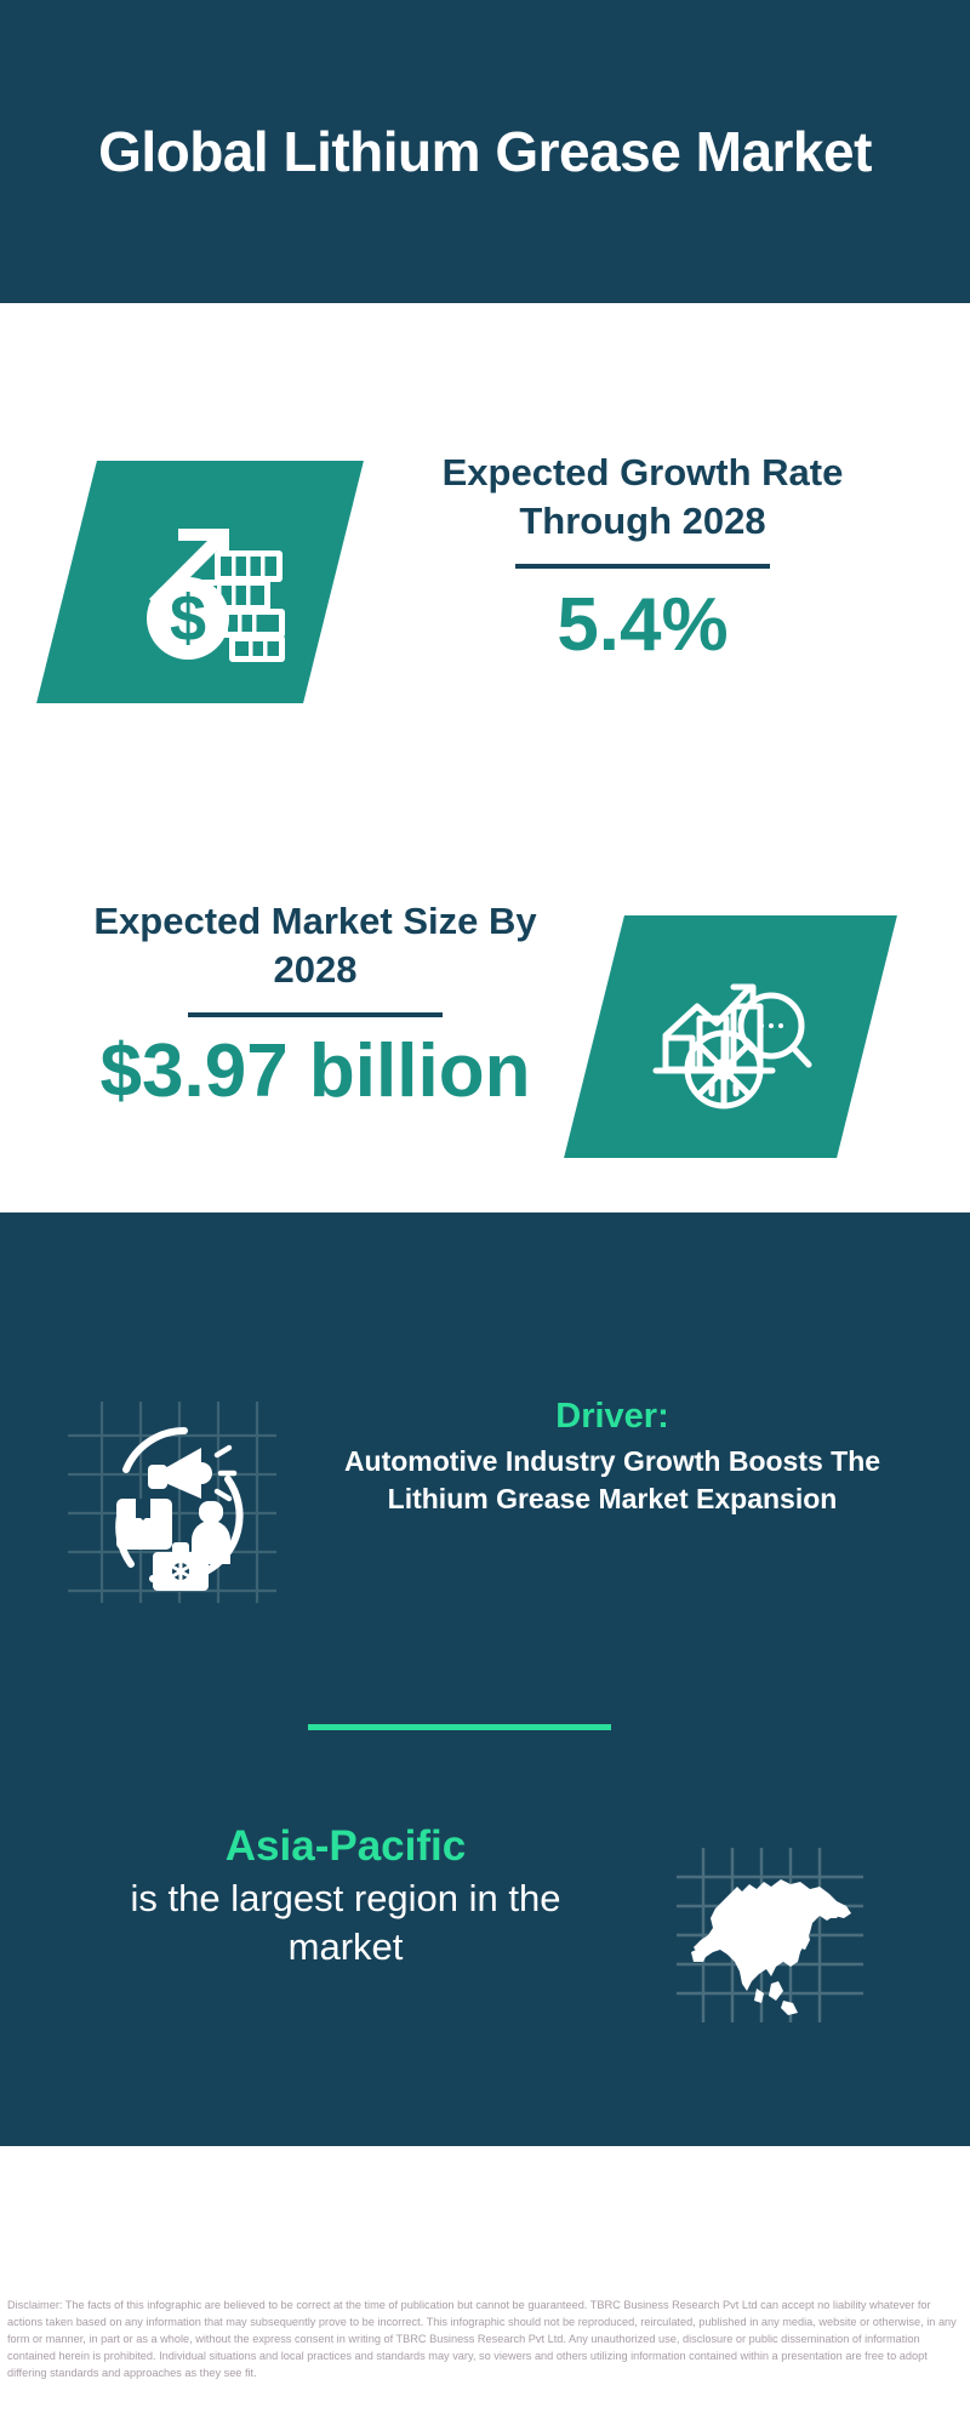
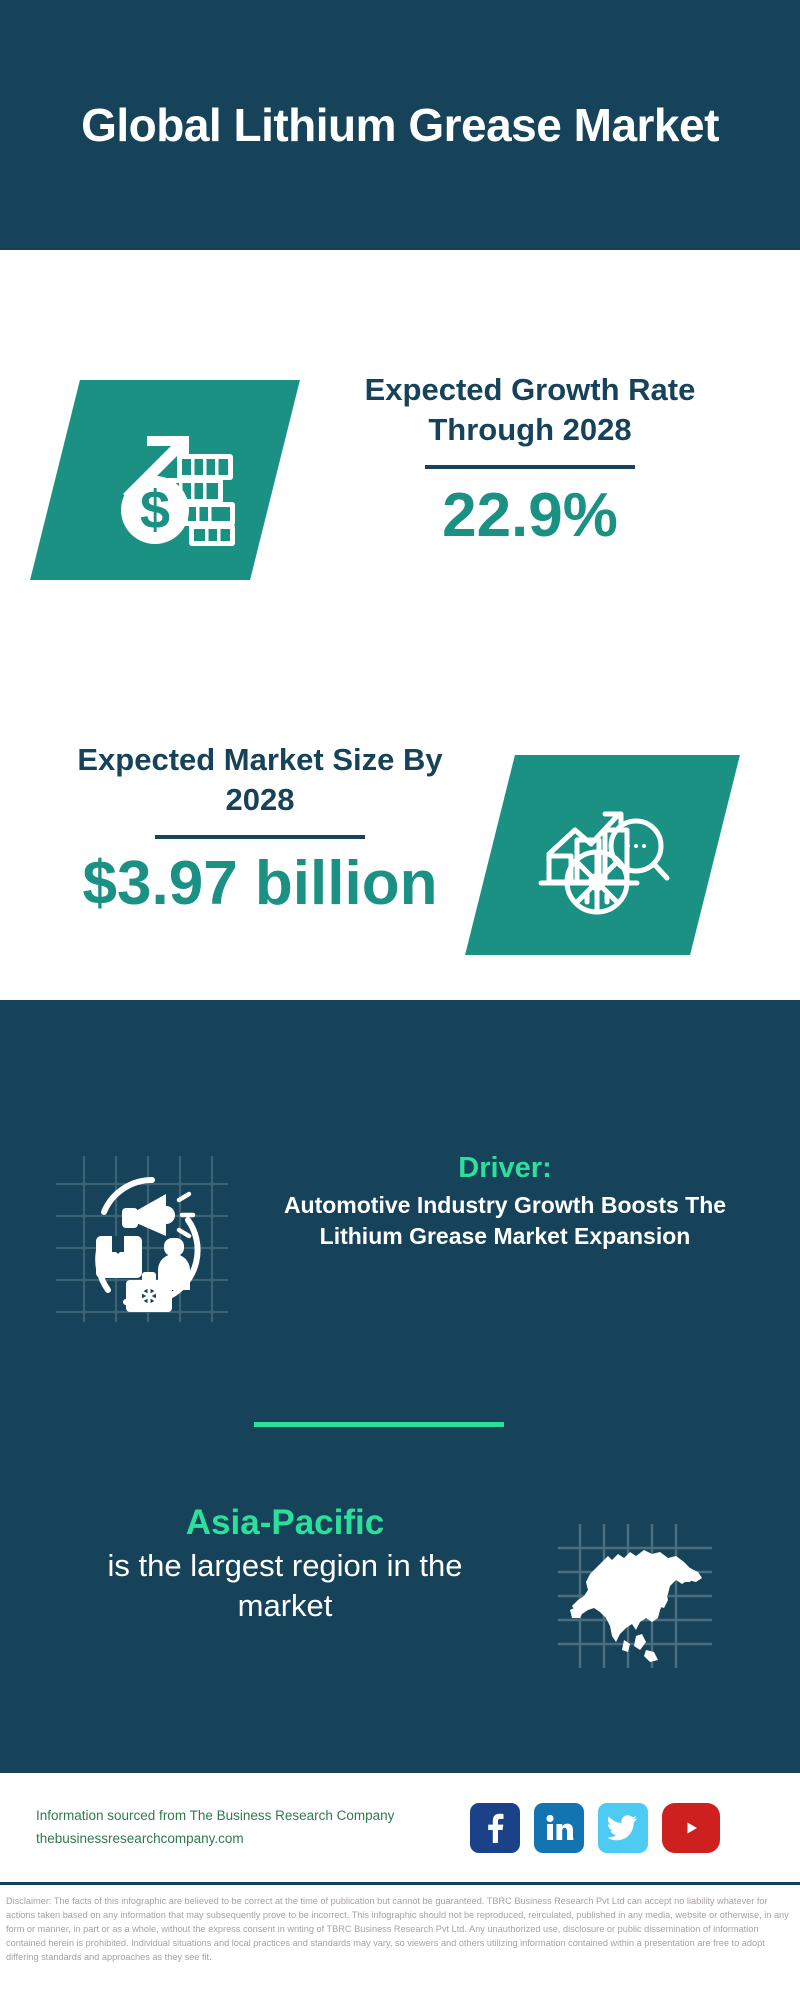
  Global Lithium Grease Market
  Expected Growth Rate Through 2028
- 5.4%
+ 22.9%
  Expected Market Size By 2028
  $3.97 billion
  Driver:
  Automotive Industry Growth Boosts The Lithium Grease Market Expansion
  Asia-Pacific
  is the largest region in the market
+ Information sourced from The Business Research Company
+ thebusinessresearchcompany.com
  Disclaimer: The facts of this infographic are believed to be correct at the time of publication but cannot be guaranteed. TBRC Business Research Pvt Ltd can accept no liability whatever for actions taken based on any information that may subsequently prove to be incorrect. This infographic should not be reproduced, reirculated, published in any media, website or otherwise, in any form or manner, in part or as a whole, without the express consent in writing of TBRC Business Research Pvt Ltd. Any unauthorized use, disclosure or public dissemination of information contained herein is prohibited. Individual situations and local practices and standards may vary, so viewers and others utilizing information contained within a presentation are free to adopt differing standards and approaches as they see fit.
